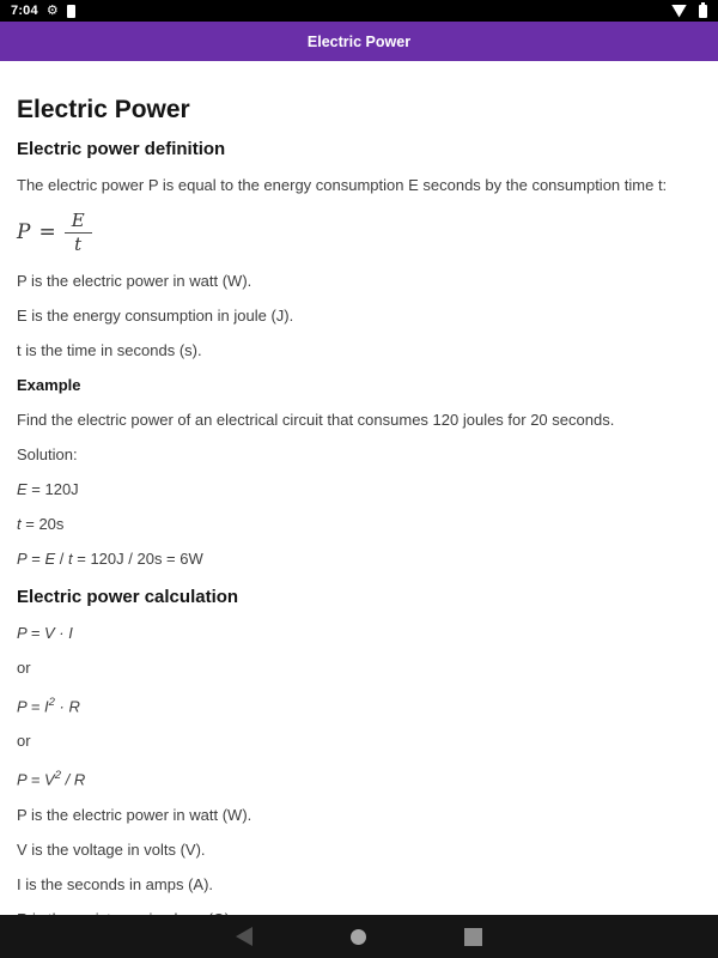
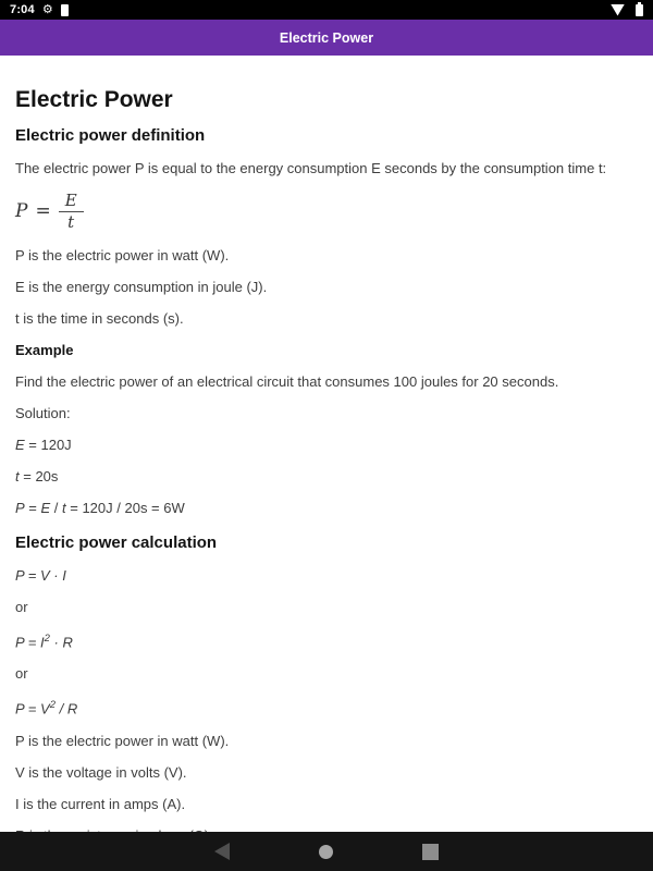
  7:04
  ⚙
  Electric Power
  Electric Power
  Electric power definition
  The electric power P is equal to the energy consumption E seconds by the consumption time t:
  P
  =
  E
  t
  P is the electric power in watt (W).
  E is the energy consumption in joule (J).
  t is the time in seconds (s).
  Example
- Find the electric power of an electrical circuit that consumes 120 joules for 20 seconds.
+ Find the electric power of an electrical circuit that consumes 100 joules for 20 seconds.
  Solution:
  E = 120J
  t = 20s
  P = E / t = 120J / 20s = 6W
  Electric power calculation
  P = V · I
  or
  P = I2 · R
  or
  P = V2 / R
  P is the electric power in watt (W).
  V is the voltage in volts (V).
- I is the seconds in amps (A).
+ I is the current in amps (A).
